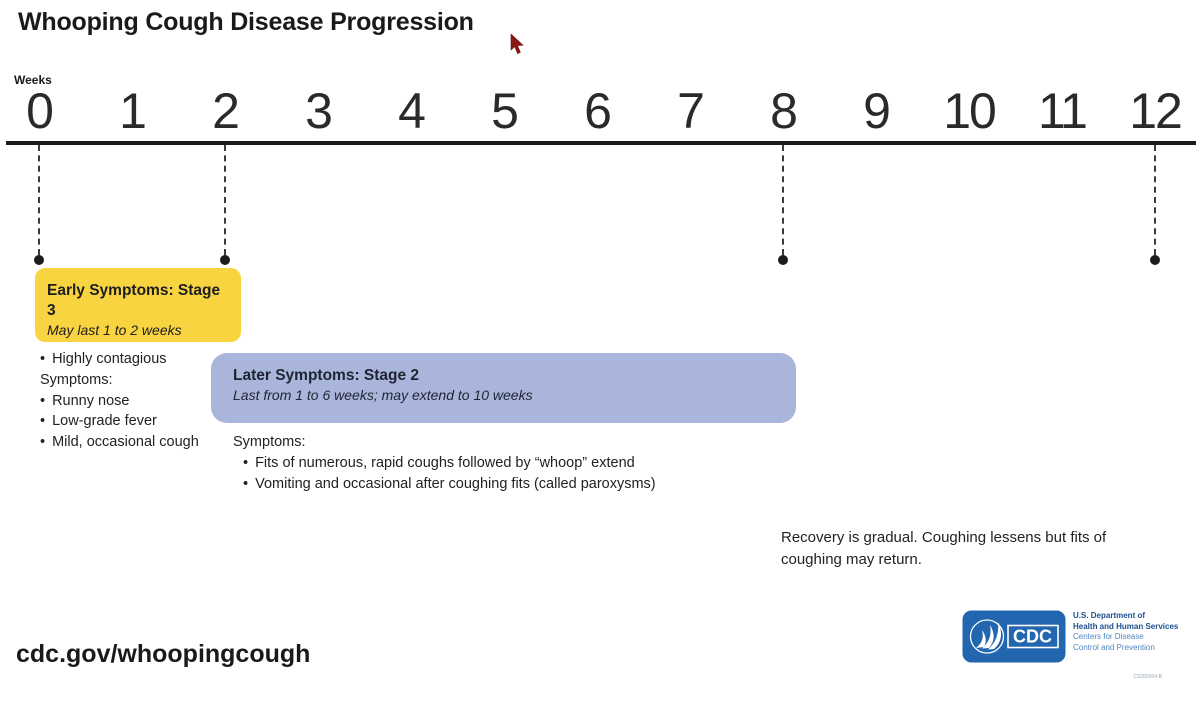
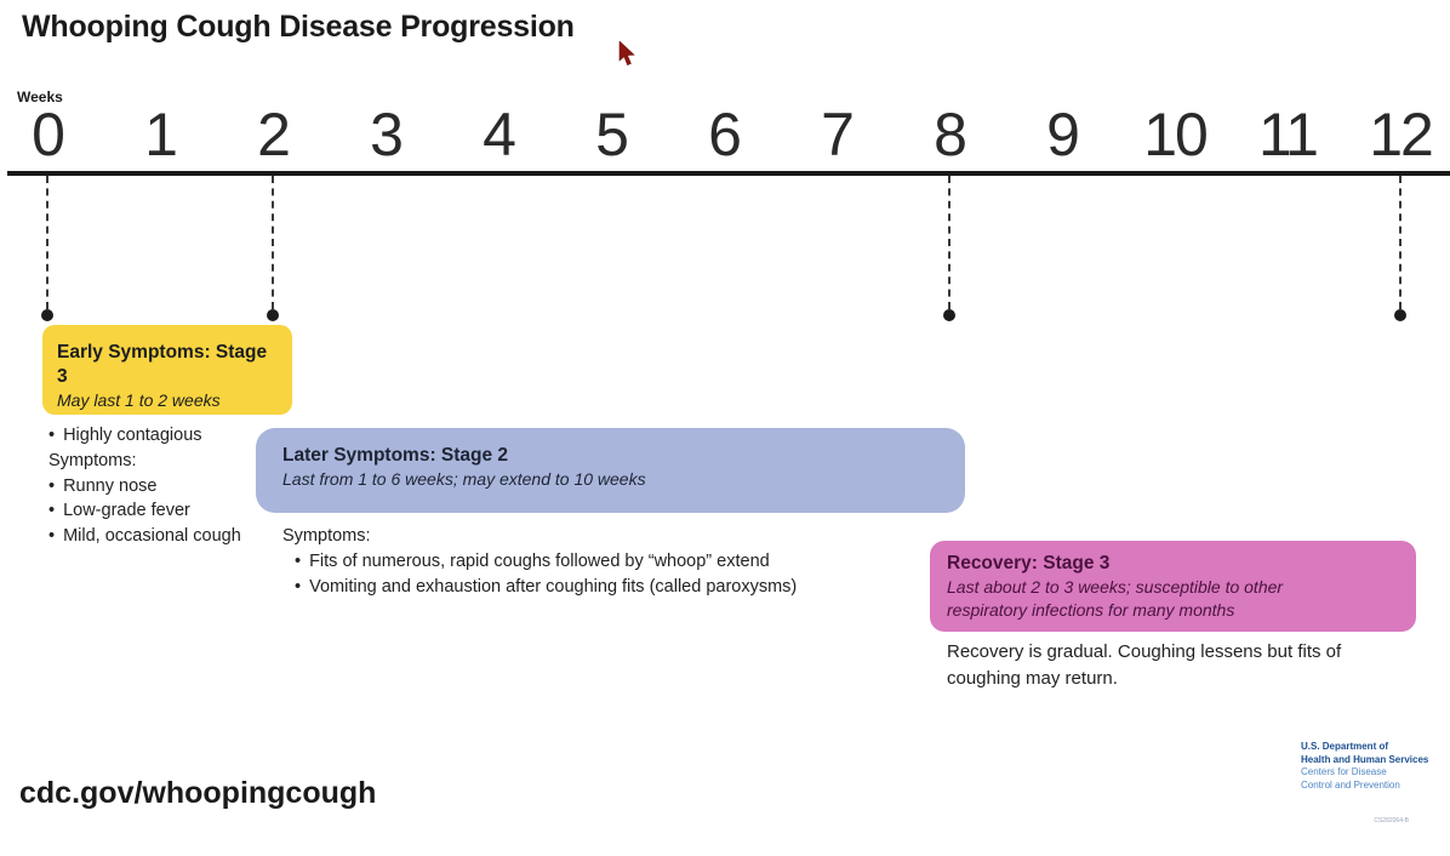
  Whooping Cough Disease Progression
  Weeks
  0
  1
  2
  3
  4
  5
  6
  7
  8
  9
  10
  11
  12
  Early Symptoms: Stage 3
  May last 1 to 2 weeks
  • Highly contagious
  Symptoms:
  • Runny nose
  • Low-grade fever
  • Mild, occasional cough
  Later Symptoms: Stage 2
  Last from 1 to 6 weeks; may extend to 10 weeks
  Symptoms:
  • Fits of numerous, rapid coughs followed by “whoop” extend
- • Vomiting and occasional after coughing fits (called paroxysms)
+ • Vomiting and exhaustion after coughing fits (called paroxysms)
+ Recovery: Stage 3
+ Last about 2 to 3 weeks; susceptible to other respiratory infections for many months
  Recovery is gradual. Coughing lessens but fits of coughing may return.
  cdc.gov/whoopingcough
- CDC
  U.S. Department of
  Health and Human Services
  Centers for Disease
  Control and Prevention
